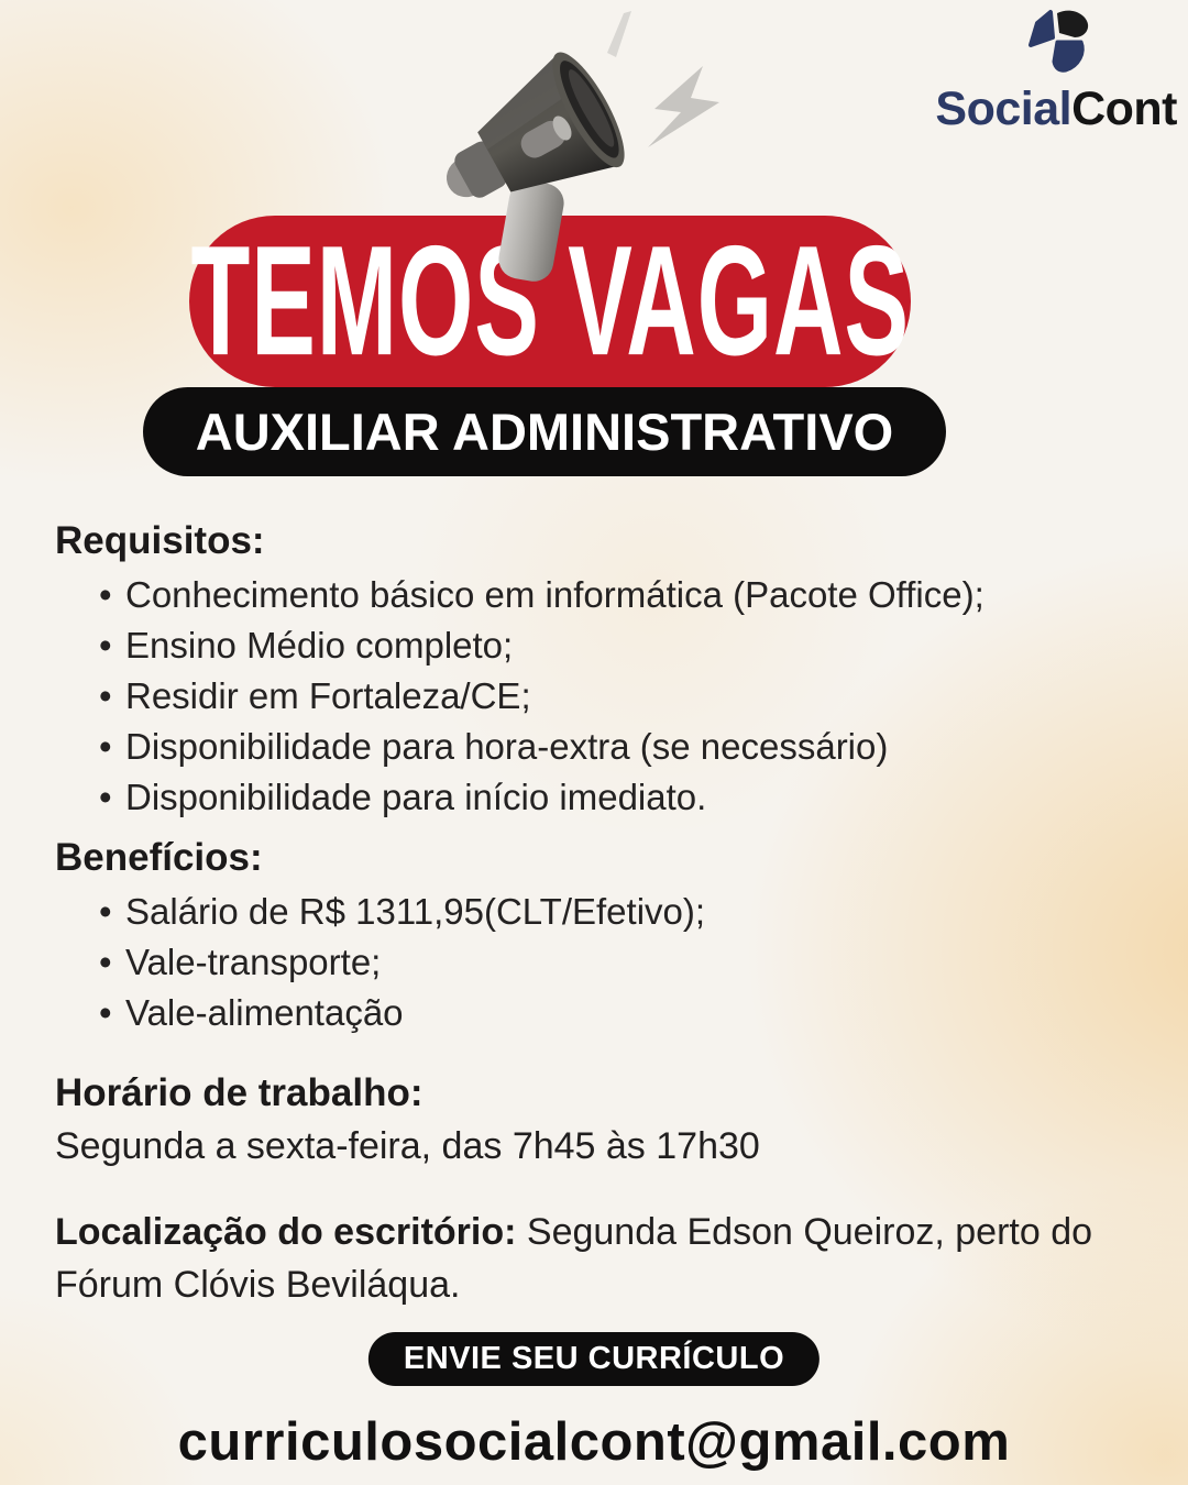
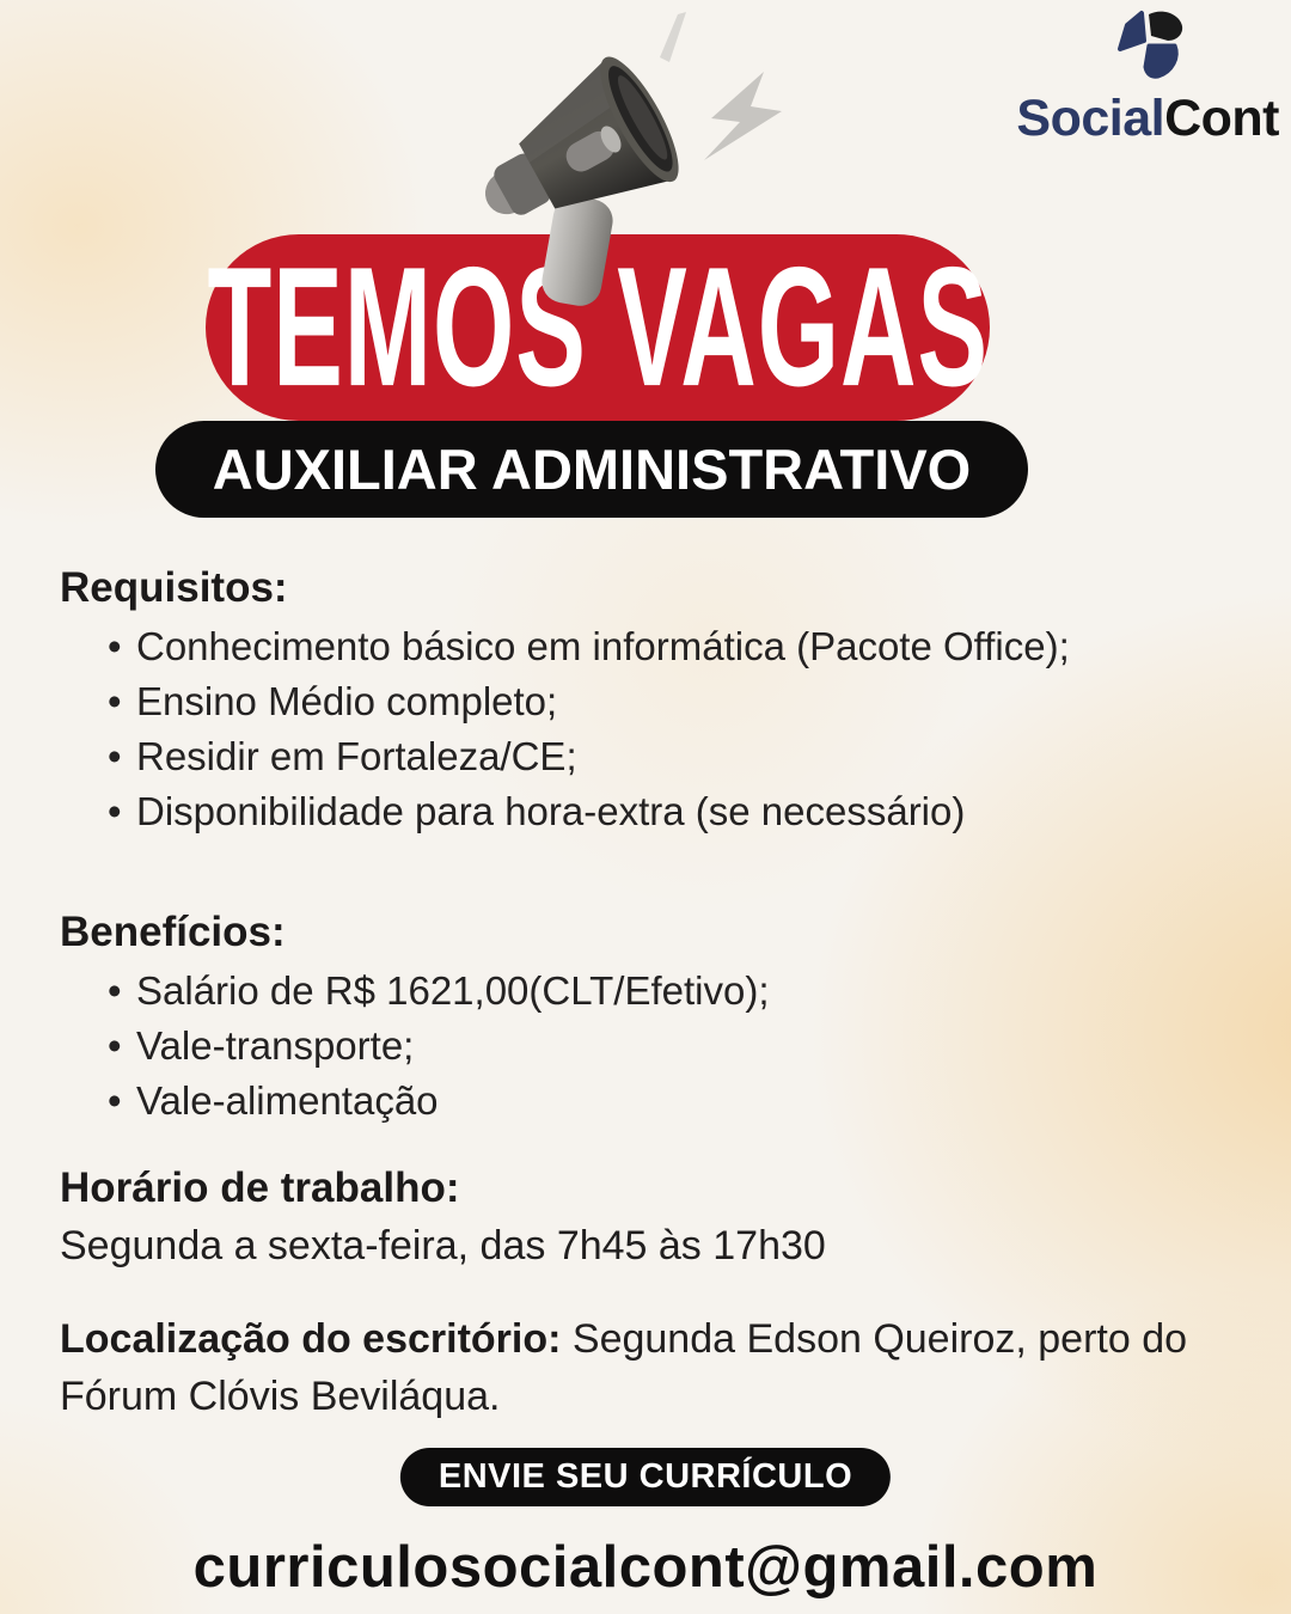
  SocialCont
  TEMOS VAGAS
  AUXILIAR ADMINISTRATIVO
  Requisitos:
  Conhecimento básico em informática (Pacote Office);
  Ensino Médio completo;
  Residir em Fortaleza/CE;
  Disponibilidade para hora-extra (se necessário)
- Disponibilidade para início imediato.
  Benefícios:
- Salário de R$ 1311,95(CLT/Efetivo);
+ Salário de R$ 1621,00(CLT/Efetivo);
  Vale-transporte;
  Vale-alimentação
  Horário de trabalho:
  Segunda a sexta-feira, das 7h45 às 17h30
  Localização do escritório: Segunda Edson Queiroz, perto do Fórum Clóvis Beviláqua.
  ENVIE SEU CURRÍCULO
  curriculosocialcont@gmail.com
